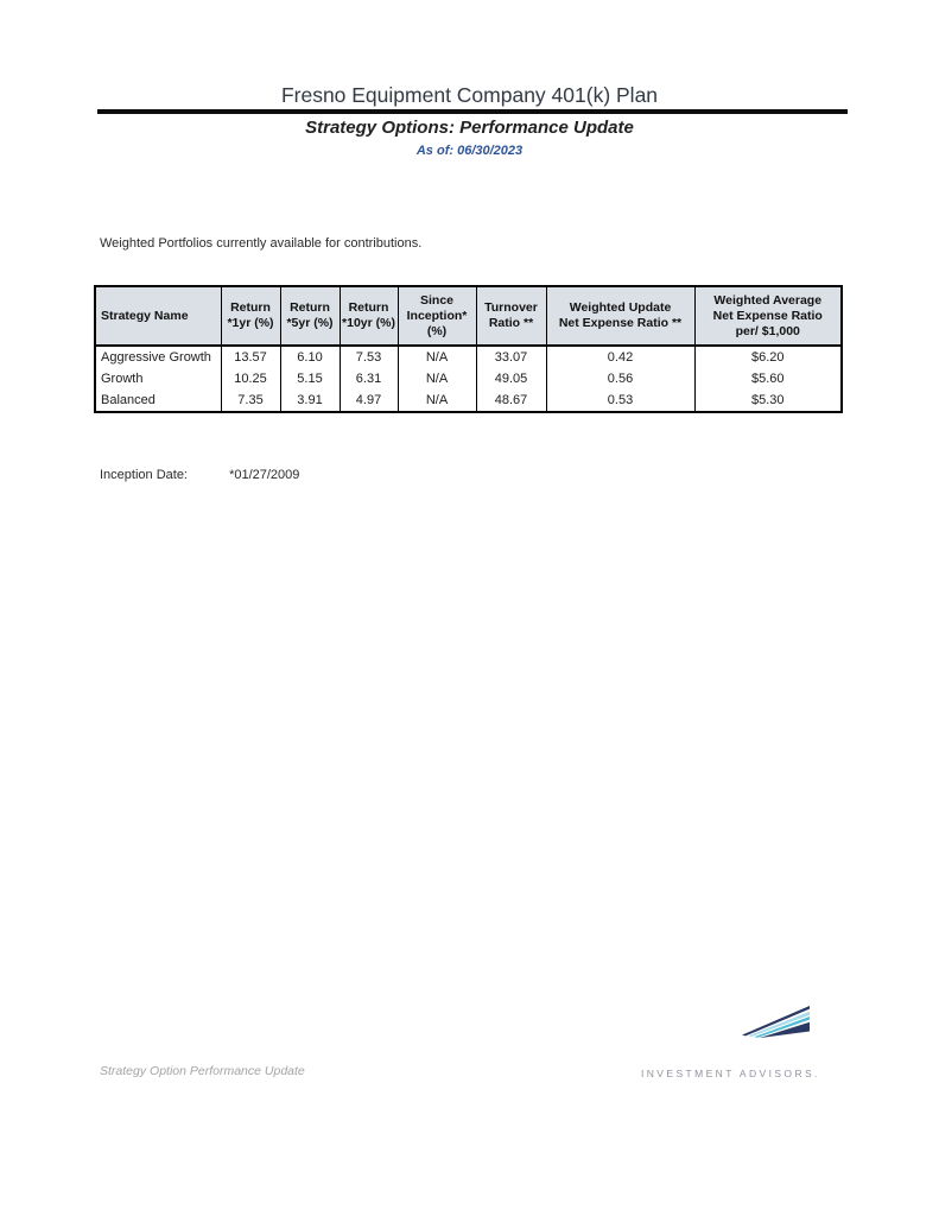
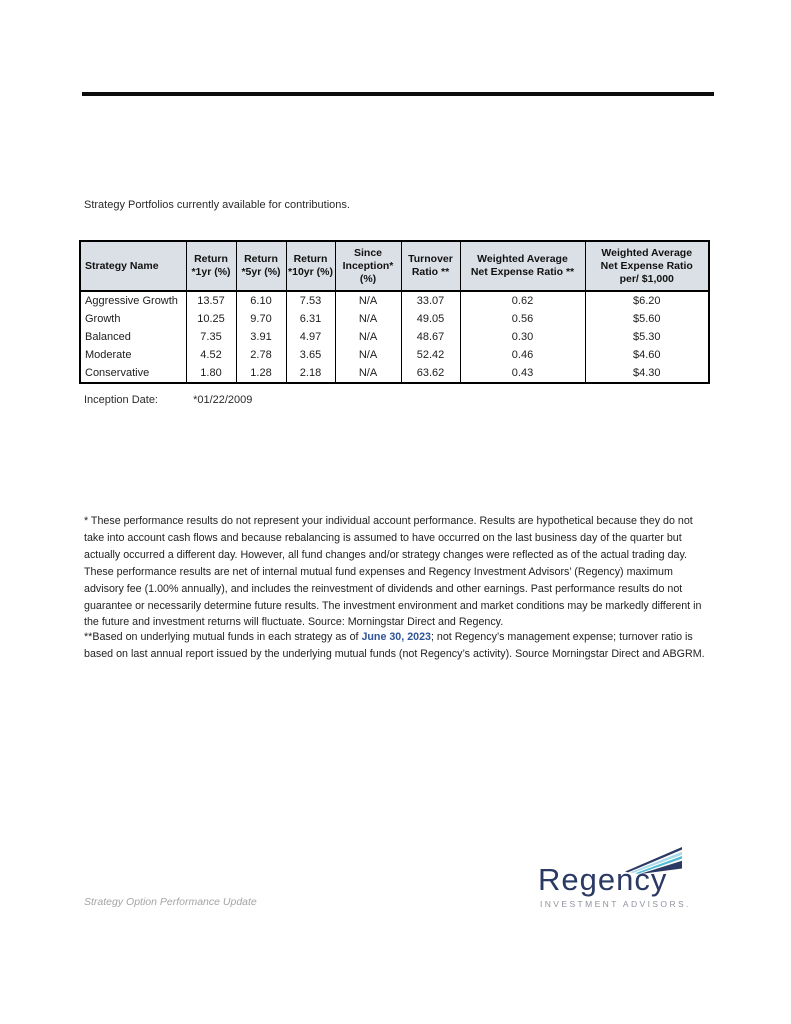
- Fresno Equipment Company 401(k) Plan
- Strategy Options: Performance Update
- As of: 06/30/2023
- Weighted Portfolios currently available for contributions.
+ Strategy Portfolios currently available for contributions.
- Strategy Name	Return *1yr (%)	Return *5yr (%)	Return *10yr (%)	Since Inception* (%)	Turnover Ratio **	Weighted Update Net Expense Ratio **	Weighted Average Net Expense Ratio per/ $1,000
+ Strategy Name	Return *1yr (%)	Return *5yr (%)	Return *10yr (%)	Since Inception* (%)	Turnover Ratio **	Weighted Average Net Expense Ratio **	Weighted Average Net Expense Ratio per/ $1,000
- Aggressive Growth	13.57	6.10	7.53	N/A	33.07	0.42	$6.20
+ Aggressive Growth	13.57	6.10	7.53	N/A	33.07	0.62	$6.20
- Growth	10.25	5.15	6.31	N/A	49.05	0.56	$5.60
+ Growth	10.25	9.70	6.31	N/A	49.05	0.56	$5.60
- Balanced	7.35	3.91	4.97	N/A	48.67	0.53	$5.30
+ Balanced	7.35	3.91	4.97	N/A	48.67	0.30	$5.30
+ Moderate	4.52	2.78	3.65	N/A	52.42	0.46	$4.60
+ Conservative	1.80	1.28	2.18	N/A	63.62	0.43	$4.30
- Inception Date: *01/27/2009
+ Inception Date: *01/22/2009
+ * These performance results do not represent your individual account performance. Results are hypothetical because they do not take into account cash flows and because rebalancing is assumed to have occurred on the last business day of the quarter but actually occurred a different day. However, all fund changes and/or strategy changes were reflected as of the actual trading day. These performance results are net of internal mutual fund expenses and Regency Investment Advisors’ (Regency) maximum advisory fee (1.00% annually), and includes the reinvestment of dividends and other earnings. Past performance results do not guarantee or necessarily determine future results. The investment environment and market conditions may be markedly different in the future and investment returns will fluctuate. Source: Morningstar Direct and Regency.
+ **Based on underlying mutual funds in each strategy as of June 30, 2023; not Regency’s management expense; turnover ratio is based on last annual report issued by the underlying mutual funds (not Regency’s activity). Source Morningstar Direct and ABGRM.
  Strategy Option Performance Update
+ Regency
  INVESTMENT ADVISORS.
